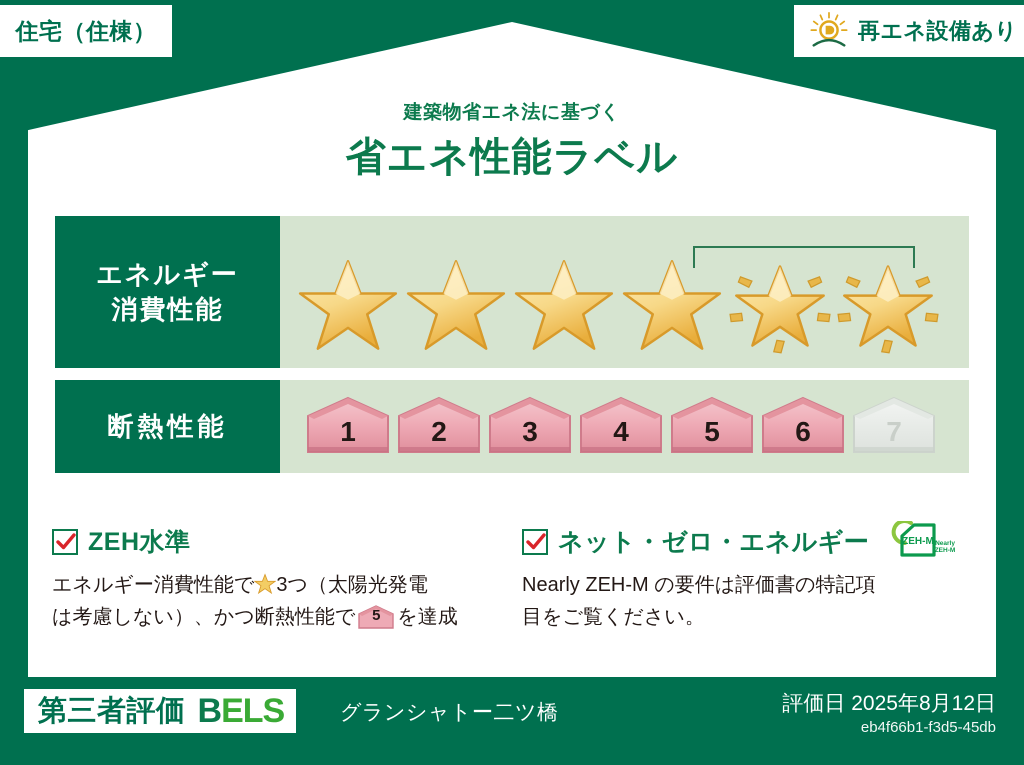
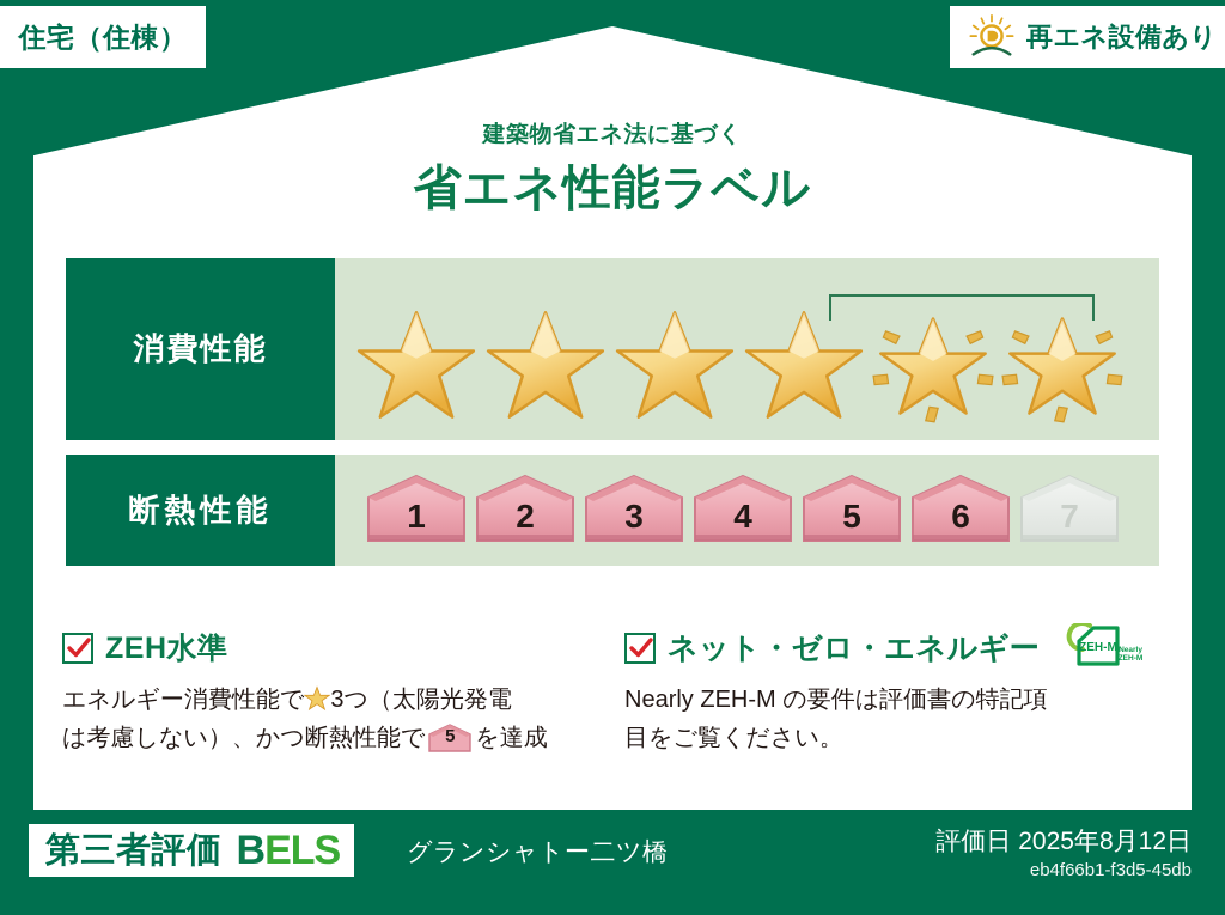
  住宅（住棟）
  再エネ設備あり
  建築物省エネ法に基づく
  省エネ性能ラベル
- エネルギー
  消費性能
  断熱性能
  1
  2
  3
  4
  5
  6
  7
  ZEH水準
  エネルギー消費性能で 3つ（太陽光発電
  は考慮しない）、かつ断熱性能で
  5
  を達成
  ネット・ゼロ・エネルギー
  ZEH-M
  Nearly ZEH-M の要件は評価書の特記項
  目をご覧ください。
  第三者評価
  BELS
  グランシャトー二ツ橋
  評価日 2025年8月12日
  eb4f66b1-f3d5-45db
